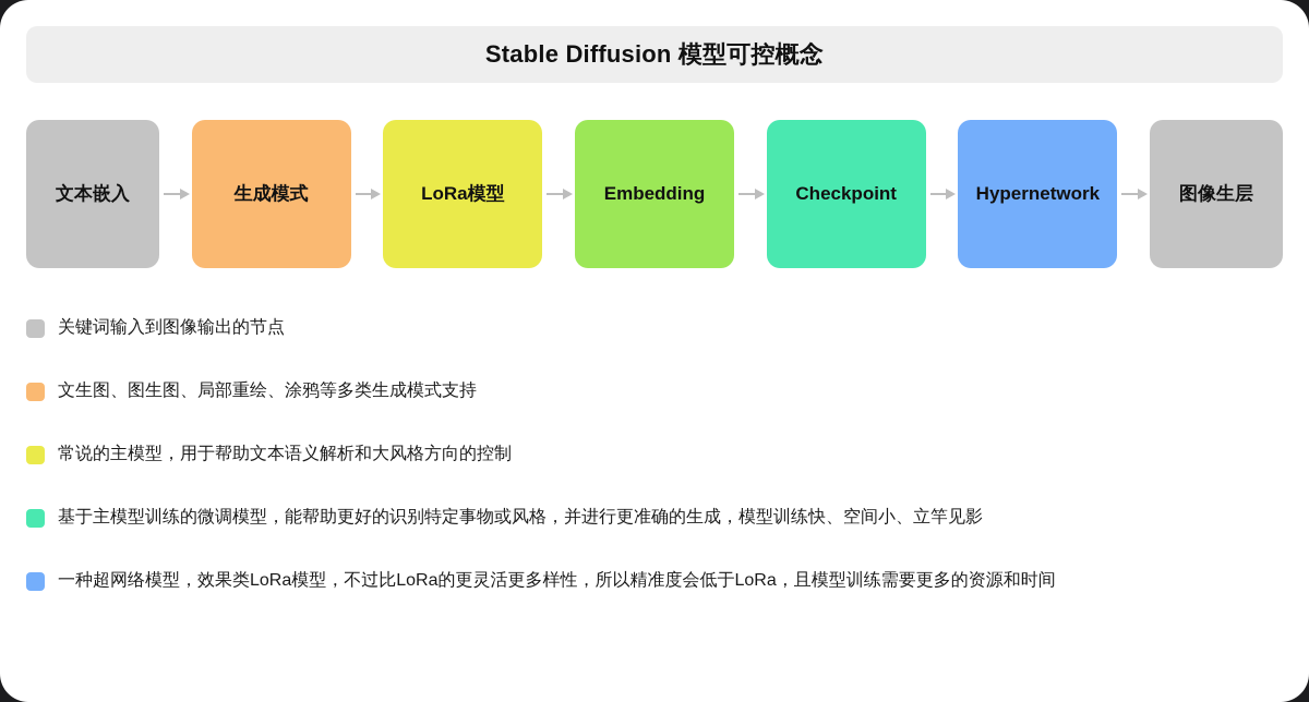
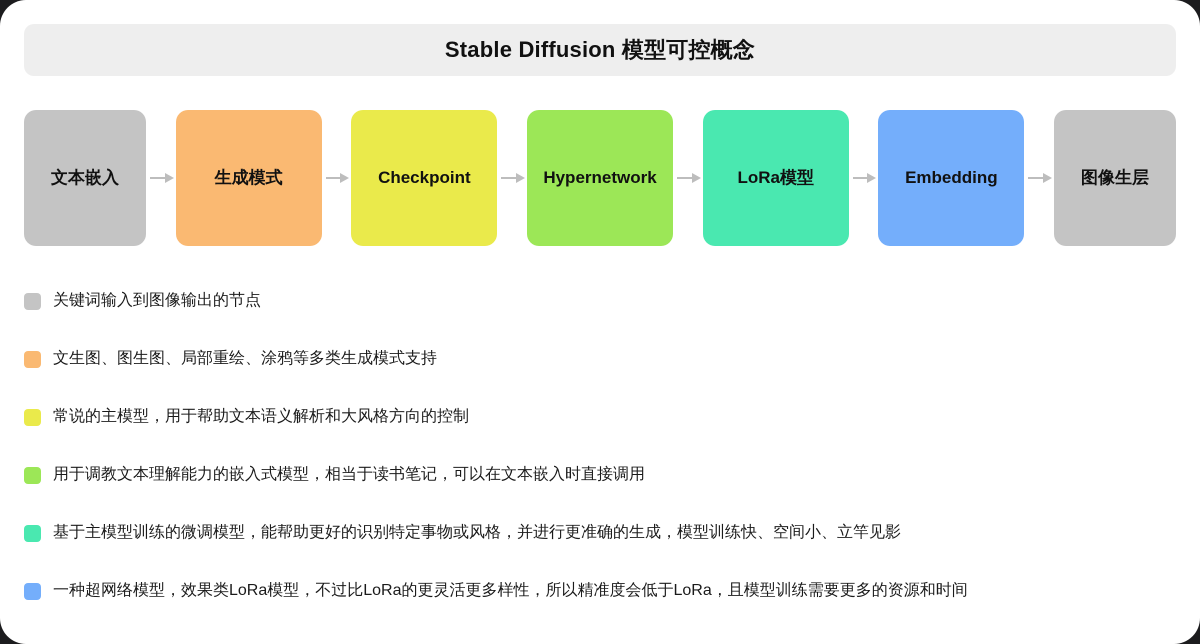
  Stable Diffusion 模型可控概念
  文本嵌入
  生成模式
- LoRa模型
+ Checkpoint
- Embedding
+ Hypernetwork
- Checkpoint
+ LoRa模型
- Hypernetwork
+ Embedding
  图像生层
  关键词输入到图像输出的节点
  文生图、图生图、局部重绘、涂鸦等多类生成模式支持
  常说的主模型，用于帮助文本语义解析和大风格方向的控制
+ 用于调教文本理解能力的嵌入式模型，相当于读书笔记，可以在文本嵌入时直接调用
  基于主模型训练的微调模型，能帮助更好的识别特定事物或风格，并进行更准确的生成，模型训练快、空间小、立竿见影
  一种超网络模型，效果类LoRa模型，不过比LoRa的更灵活更多样性，所以精准度会低于LoRa，且模型训练需要更多的资源和时间
